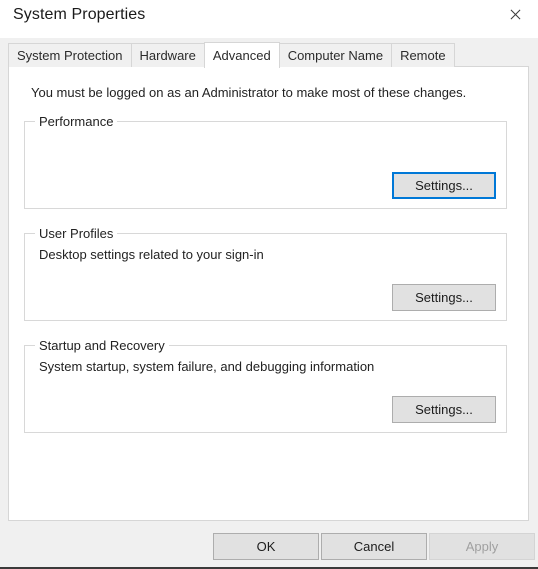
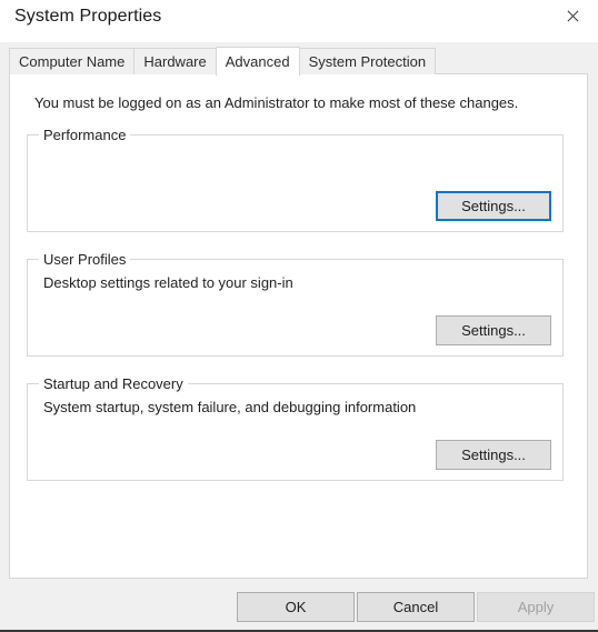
  System Properties
- System Protection
+ Computer Name
  Hardware
  Advanced
- Computer Name
+ System Protection
- Remote
  You must be logged on as an Administrator to make most of these changes.
  Performance
  Settings...
  User Profiles
  Desktop settings related to your sign-in
  Settings...
  Startup and Recovery
  System startup, system failure, and debugging information
  Settings...
  OK
  Cancel
  Apply
